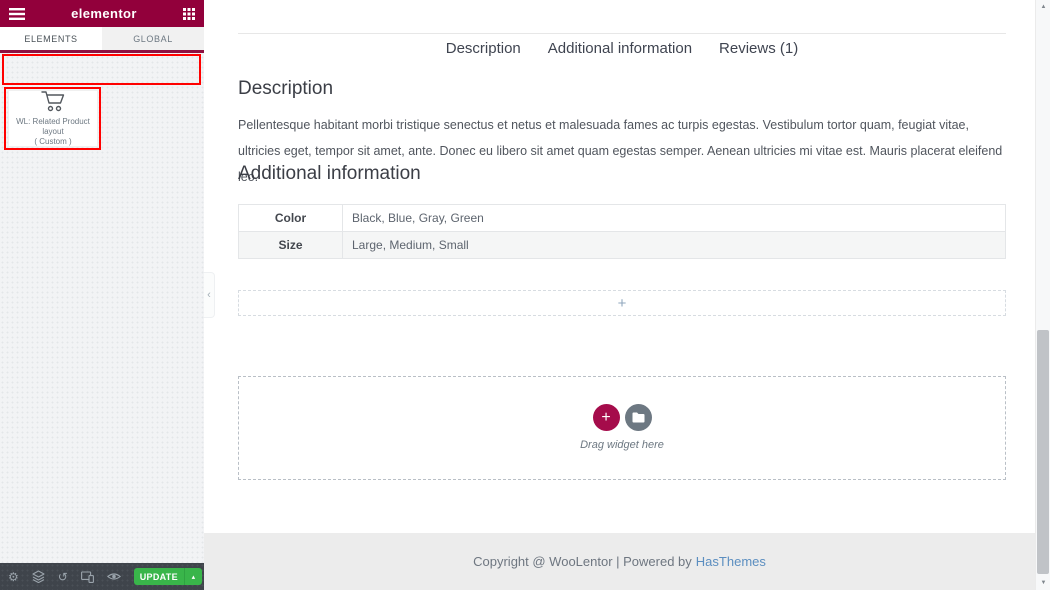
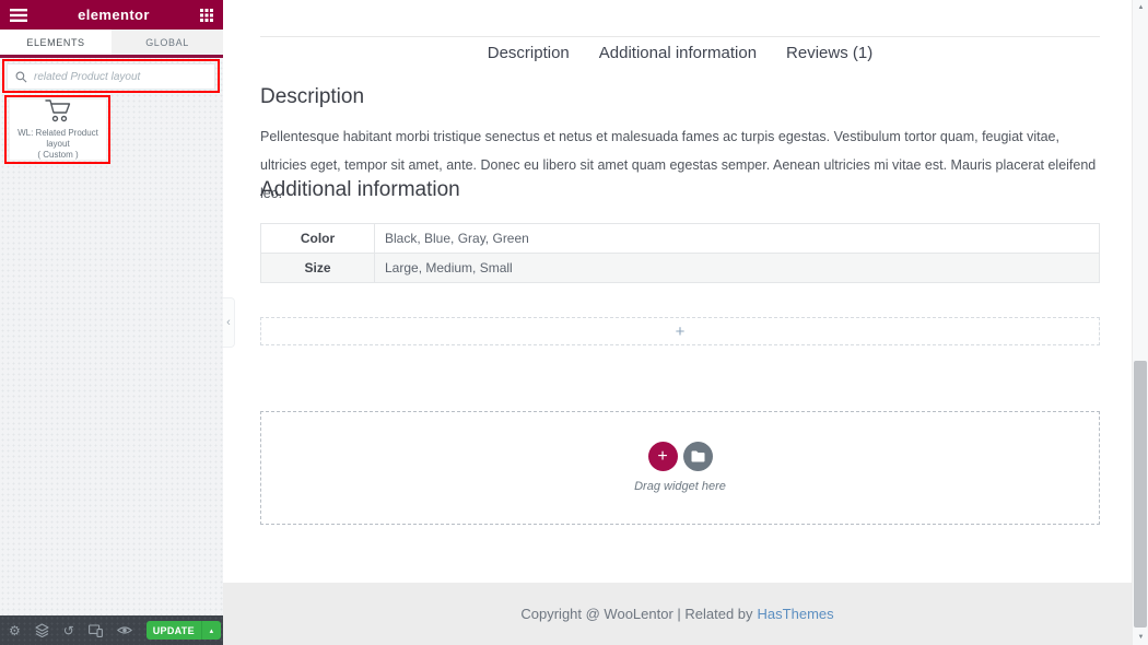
  elementor
  ELEMENTS
  GLOBAL
+ related Product layout
  WL: Related Product layout
  ( Custom )
  ⚙
  ↺
  UPDATE
  ‹
  Description
  Additional information
  Reviews (1)
  Description
  Pellentesque habitant morbi tristique senectus et netus et malesuada fames ac turpis egestas. Vestibulum tortor quam, feugiat vitae, ultricies eget, tempor sit amet, ante. Donec eu libero sit amet quam egestas semper. Aenean ultricies mi vitae est. Mauris placerat eleifend leo.
  Additional information
  Color	Black, Blue, Gray, Green
  Size	Large, Medium, Small
  +
  +
  Drag widget here
- Copyright @ WooLentor | Powered by
+ Copyright @ WooLentor | Related by
  HasThemes
